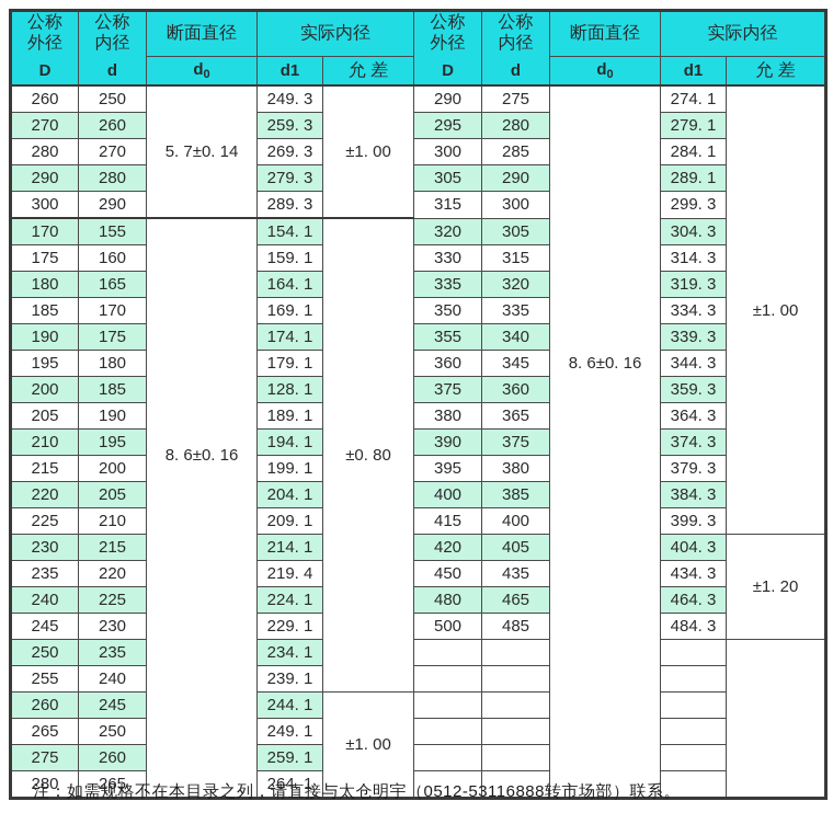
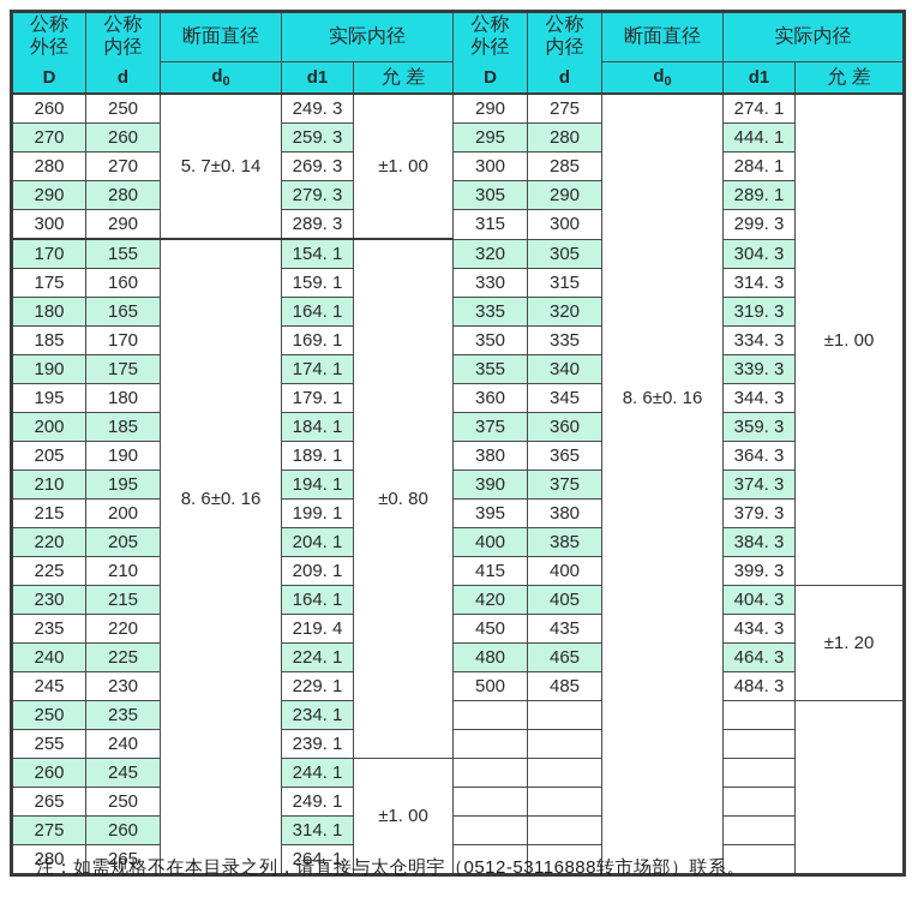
  公称 外径 D	公称 内径 d	断面直径	实际内径	公称 外径 D	公称 内径 d	断面直径	实际内径
  d0	d1	允 差	d0	d1	允 差
  260	250	5. 7±0. 14	249. 3	±1. 00	290	275	8. 6±0. 16	274. 1	±1. 00
- 270	260	259. 3	295	280	279. 1
+ 270	260	259. 3	295	280	444. 1
  280	270	269. 3	300	285	284. 1
  290	280	279. 3	305	290	289. 1
  300	290	289. 3	315	300	299. 3
  170	155	8. 6±0. 16	154. 1	±0. 80	320	305	304. 3
  175	160	159. 1	330	315	314. 3
  180	165	164. 1	335	320	319. 3
  185	170	169. 1	350	335	334. 3
  190	175	174. 1	355	340	339. 3
  195	180	179. 1	360	345	344. 3
- 200	185	128. 1	375	360	359. 3
+ 200	185	184. 1	375	360	359. 3
  205	190	189. 1	380	365	364. 3
  210	195	194. 1	390	375	374. 3
  215	200	199. 1	395	380	379. 3
  220	205	204. 1	400	385	384. 3
  225	210	209. 1	415	400	399. 3
- 230	215	214. 1	420	405	404. 3	±1. 20
+ 230	215	164. 1	420	405	404. 3	±1. 20
  235	220	219. 4	450	435	434. 3
  240	225	224. 1	480	465	464. 3
  245	230	229. 1	500	485	484. 3
  250	235	234. 1
  255	240	239. 1
  260	245		244. 1	±1. 00
  265	250	249. 1
- 275	260	259. 1
+ 275	260	314. 1
  280	265	264. 1
  注：如需规格不在本目录之列，请直接与太仓明宇（0512-53116888转市场部）联系。
